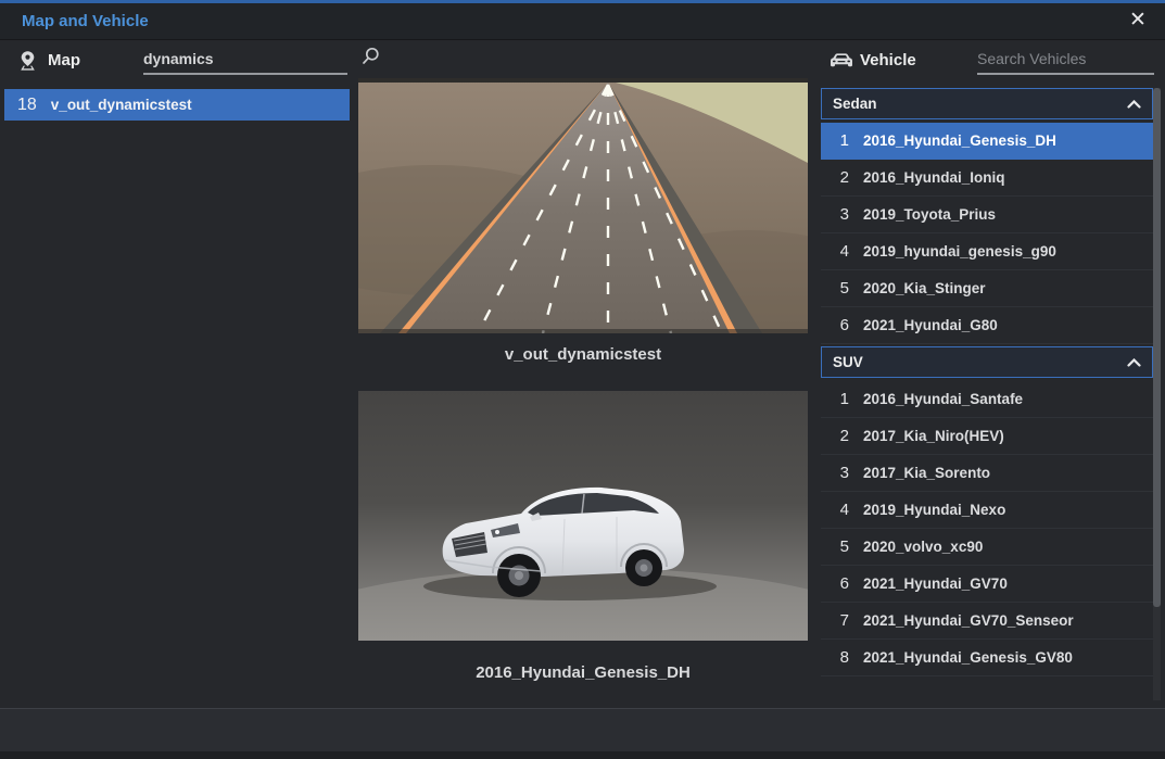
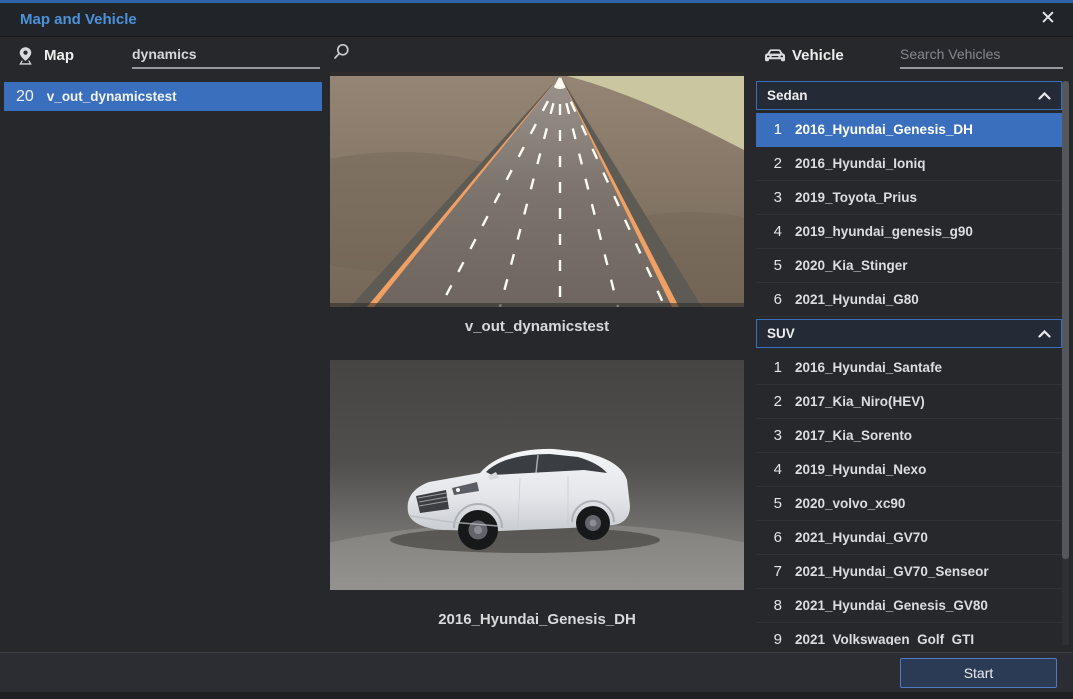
  Map and Vehicle
  ✕
  Map
  dynamics
- 18
+ 20
  v_out_dynamicstest
  v_out_dynamicstest
  2016_Hyundai_Genesis_DH
  Vehicle
  Search Vehicles
  Sedan
  1
  2016_Hyundai_Genesis_DH
  2
  2016_Hyundai_Ioniq
  3
  2019_Toyota_Prius
  4
  2019_hyundai_genesis_g90
  5
  2020_Kia_Stinger
  6
  2021_Hyundai_G80
  SUV
  1
  2016_Hyundai_Santafe
  2
  2017_Kia_Niro(HEV)
  3
  2017_Kia_Sorento
  4
  2019_Hyundai_Nexo
  5
  2020_volvo_xc90
  6
  2021_Hyundai_GV70
  7
  2021_Hyundai_GV70_Senseor
  8
  2021_Hyundai_Genesis_GV80
+ 9
+ 2021_Volkswagen_Golf_GTI
+ Start
